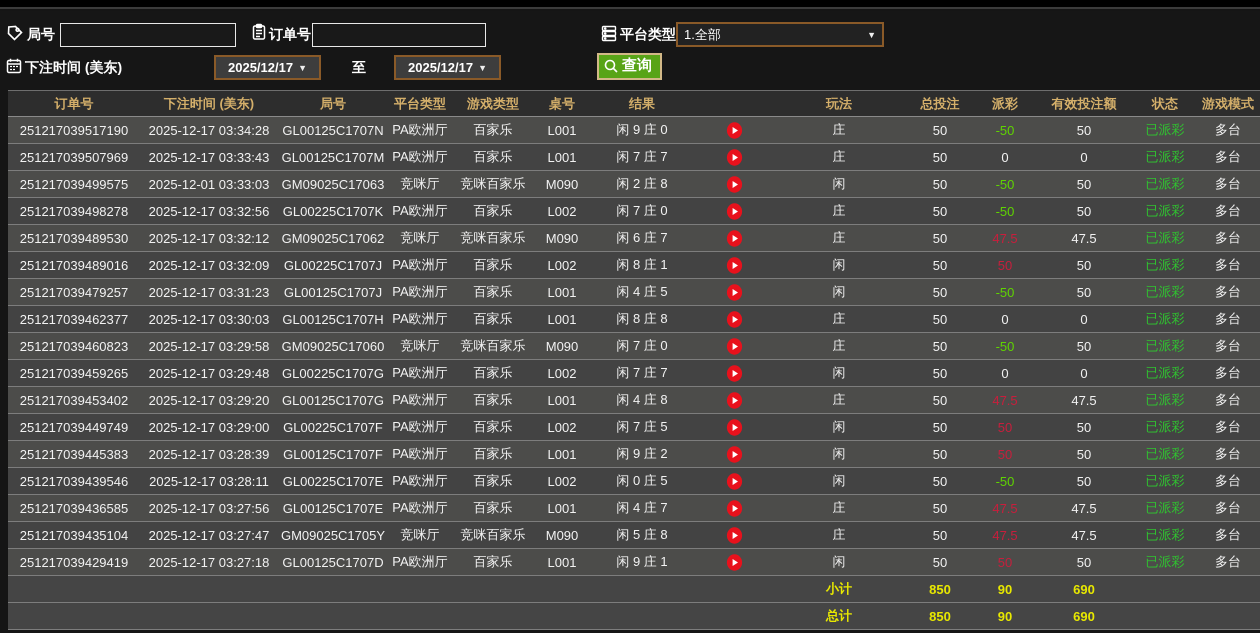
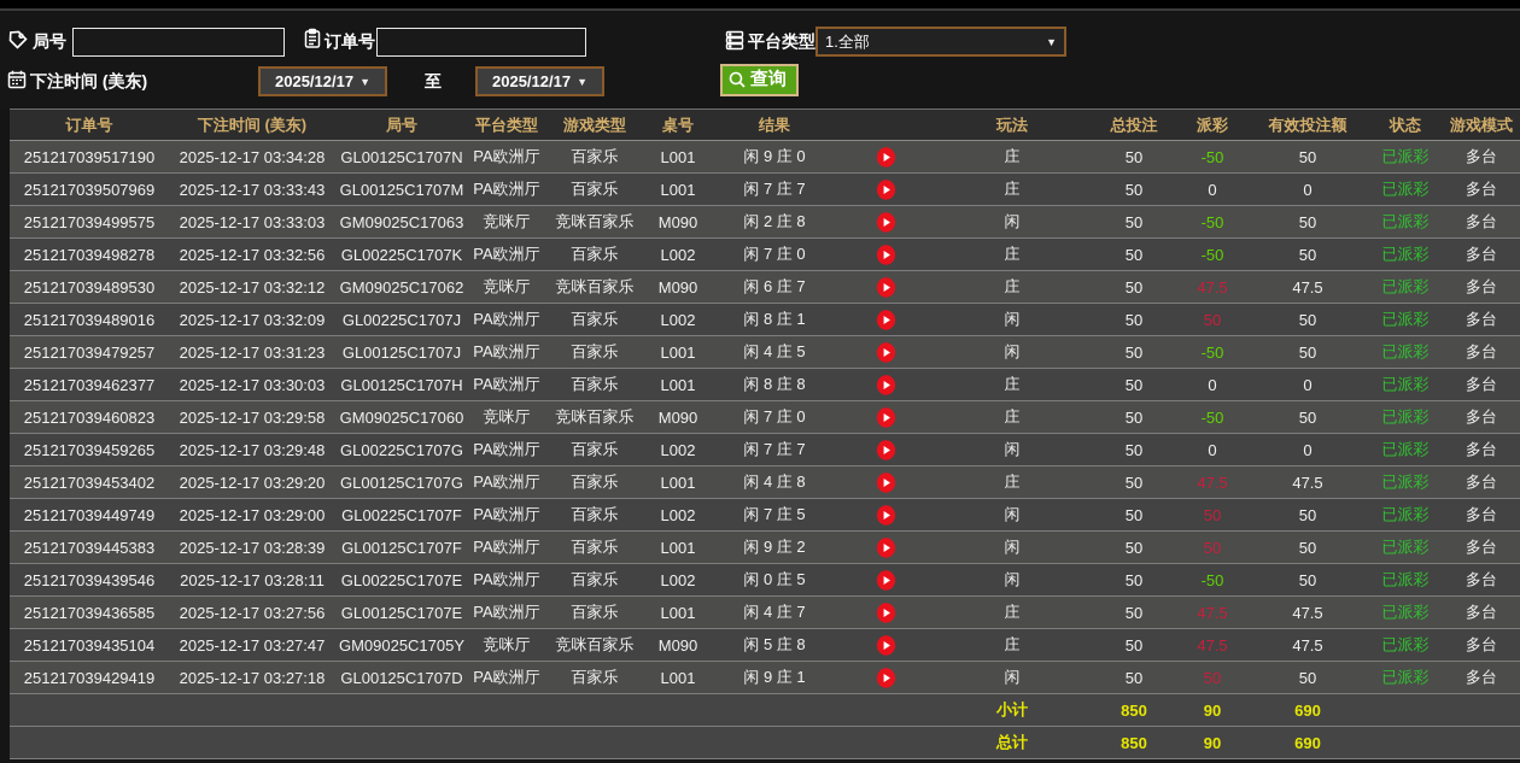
  局号
  订单号
  平台类型
  1.全部
  ▼
  下注时间 (美东)
  2025/12/17
  ▼
  至
  2025/12/17
  ▼
  查询
  订单号	下注时间 (美东)	局号	平台类型	游戏类型	桌号	结果		玩法	总投注	派彩	有效投注额	状态	游戏模式
  251217039517190	2025-12-17 03:34:28	GL00125C1707N	PA欧洲厅	百家乐	L001	闲 9 庄 0		庄	50	-50	50	已派彩	多台
  251217039507969	2025-12-17 03:33:43	GL00125C1707M	PA欧洲厅	百家乐	L001	闲 7 庄 7		庄	50	0	0	已派彩	多台
- 251217039499575	2025-12-01 03:33:03	GM09025C17063	竞咪厅	竞咪百家乐	M090	闲 2 庄 8		闲	50	-50	50	已派彩	多台
+ 251217039499575	2025-12-17 03:33:03	GM09025C17063	竞咪厅	竞咪百家乐	M090	闲 2 庄 8		闲	50	-50	50	已派彩	多台
  251217039498278	2025-12-17 03:32:56	GL00225C1707K	PA欧洲厅	百家乐	L002	闲 7 庄 0		庄	50	-50	50	已派彩	多台
  251217039489530	2025-12-17 03:32:12	GM09025C17062	竞咪厅	竞咪百家乐	M090	闲 6 庄 7		庄	50	47.5	47.5	已派彩	多台
  251217039489016	2025-12-17 03:32:09	GL00225C1707J	PA欧洲厅	百家乐	L002	闲 8 庄 1		闲	50	50	50	已派彩	多台
  251217039479257	2025-12-17 03:31:23	GL00125C1707J	PA欧洲厅	百家乐	L001	闲 4 庄 5		闲	50	-50	50	已派彩	多台
  251217039462377	2025-12-17 03:30:03	GL00125C1707H	PA欧洲厅	百家乐	L001	闲 8 庄 8		庄	50	0	0	已派彩	多台
  251217039460823	2025-12-17 03:29:58	GM09025C17060	竞咪厅	竞咪百家乐	M090	闲 7 庄 0		庄	50	-50	50	已派彩	多台
  251217039459265	2025-12-17 03:29:48	GL00225C1707G	PA欧洲厅	百家乐	L002	闲 7 庄 7		闲	50	0	0	已派彩	多台
  251217039453402	2025-12-17 03:29:20	GL00125C1707G	PA欧洲厅	百家乐	L001	闲 4 庄 8		庄	50	47.5	47.5	已派彩	多台
  251217039449749	2025-12-17 03:29:00	GL00225C1707F	PA欧洲厅	百家乐	L002	闲 7 庄 5		闲	50	50	50	已派彩	多台
  251217039445383	2025-12-17 03:28:39	GL00125C1707F	PA欧洲厅	百家乐	L001	闲 9 庄 2		闲	50	50	50	已派彩	多台
  251217039439546	2025-12-17 03:28:11	GL00225C1707E	PA欧洲厅	百家乐	L002	闲 0 庄 5		闲	50	-50	50	已派彩	多台
  251217039436585	2025-12-17 03:27:56	GL00125C1707E	PA欧洲厅	百家乐	L001	闲 4 庄 7		庄	50	47.5	47.5	已派彩	多台
  251217039435104	2025-12-17 03:27:47	GM09025C1705Y	竞咪厅	竞咪百家乐	M090	闲 5 庄 8		庄	50	47.5	47.5	已派彩	多台
  251217039429419	2025-12-17 03:27:18	GL00125C1707D	PA欧洲厅	百家乐	L001	闲 9 庄 1		闲	50	50	50	已派彩	多台
  								小计	850	90	690
  								总计	850	90	690
